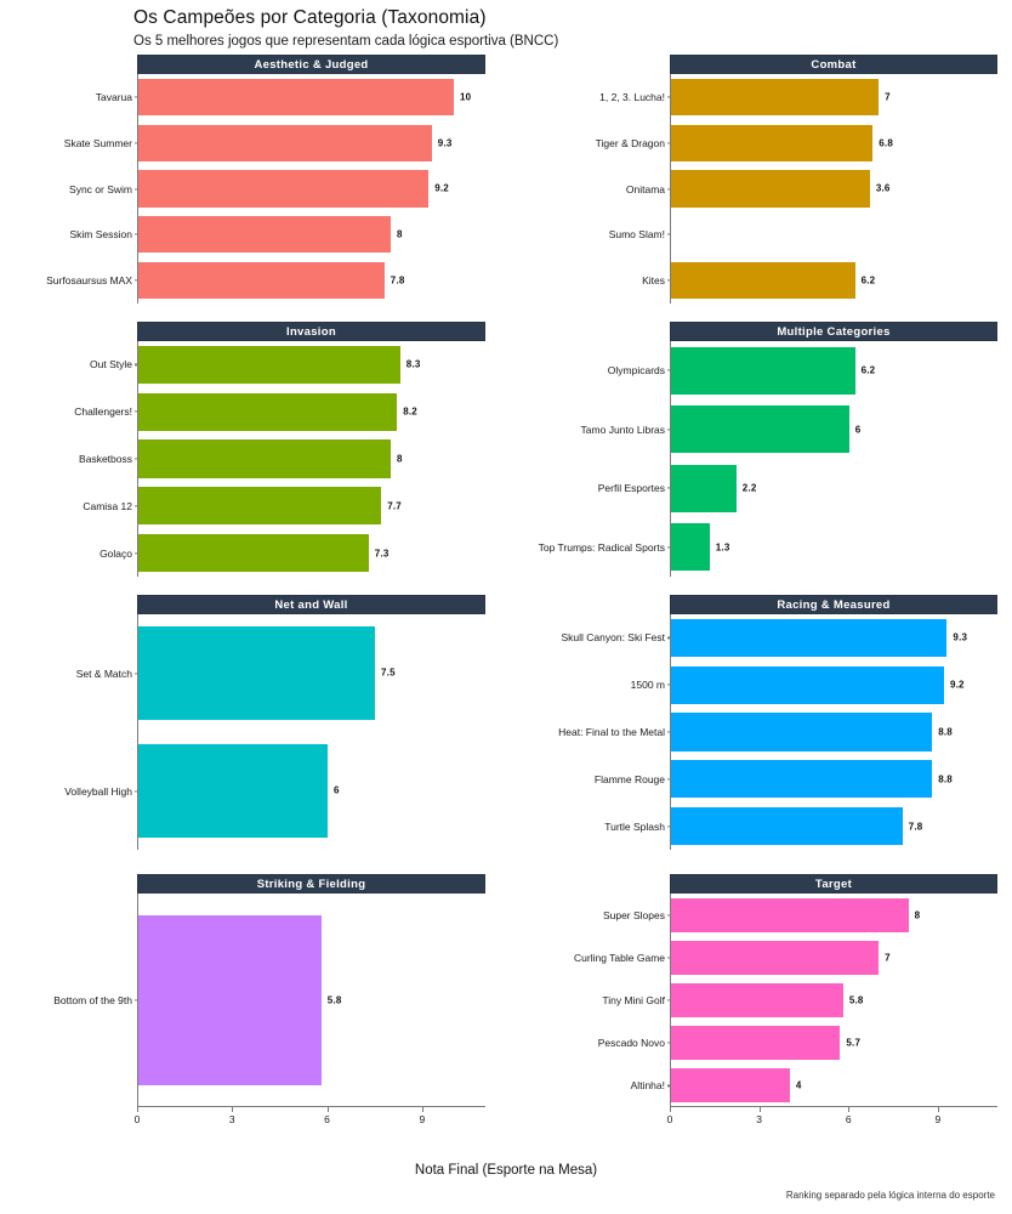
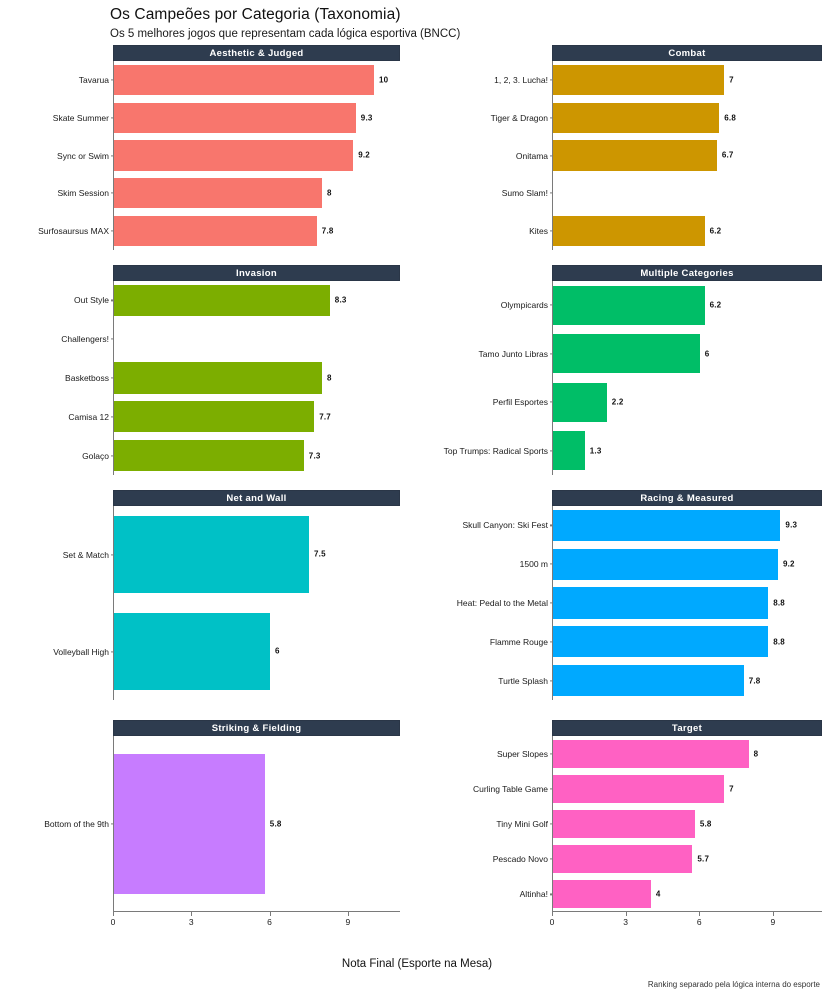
  Os Campeões por Categoria (Taxonomia)
  Os 5 melhores jogos que representam cada lógica esportiva (BNCC)
  Aesthetic & Judged
  10
  Tavarua
  9.3
  Skate Summer
  9.2
  Sync or Swim
  8
  Skim Session
  7.8
  Surfosaursus MAX
  Invasion
  8.3
  Out Style
- 8.2
  Challengers!
  8
  Basketboss
  7.7
  Camisa 12
  7.3
  Golaço
  Net and Wall
  7.5
  Set & Match
  6
  Volleyball High
  Striking & Fielding
  5.8
  Bottom of the 9th
  0
  3
  6
  9
  Combat
  7
  1, 2, 3. Lucha!
  6.8
  Tiger & Dragon
- 3.6
+ 6.7
  Onitama
  Sumo Slam!
  6.2
  Kites
  Multiple Categories
  6.2
  Olympicards
  6
  Tamo Junto Libras
  2.2
  Perfil Esportes
  1.3
  Top Trumps: Radical Sports
  Racing & Measured
  9.3
  Skull Canyon: Ski Fest
  9.2
  1500 m
  8.8
- Heat: Final to the Metal
+ Heat: Pedal to the Metal
  8.8
  Flamme Rouge
  7.8
  Turtle Splash
  Target
  8
  Super Slopes
  7
  Curling Table Game
  5.8
  Tiny Mini Golf
  5.7
  Pescado Novo
  4
  Altinha!
  0
  3
  6
  9
  Nota Final (Esporte na Mesa)
  Ranking separado pela lógica interna do esporte
